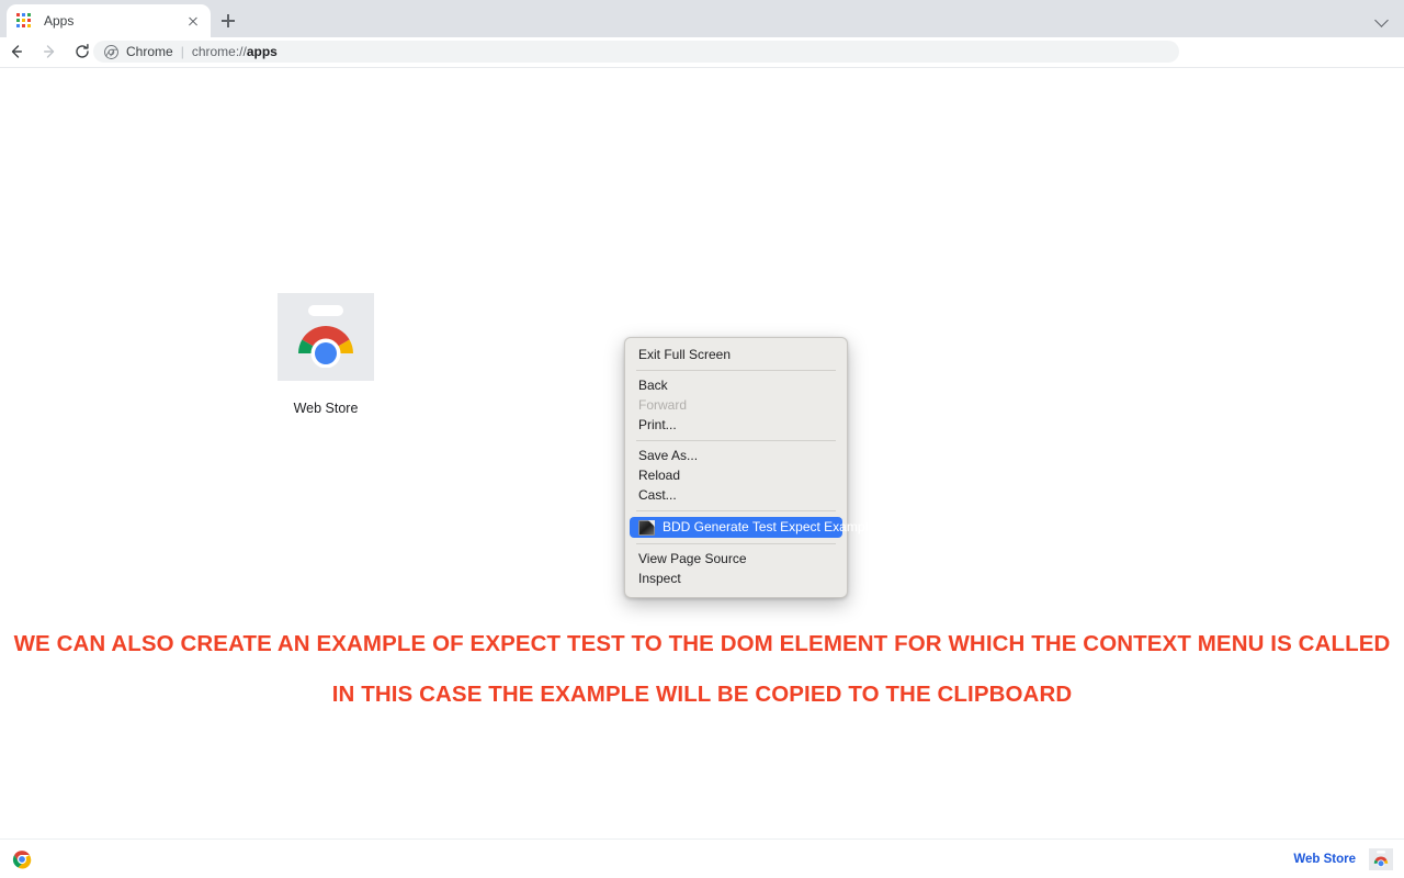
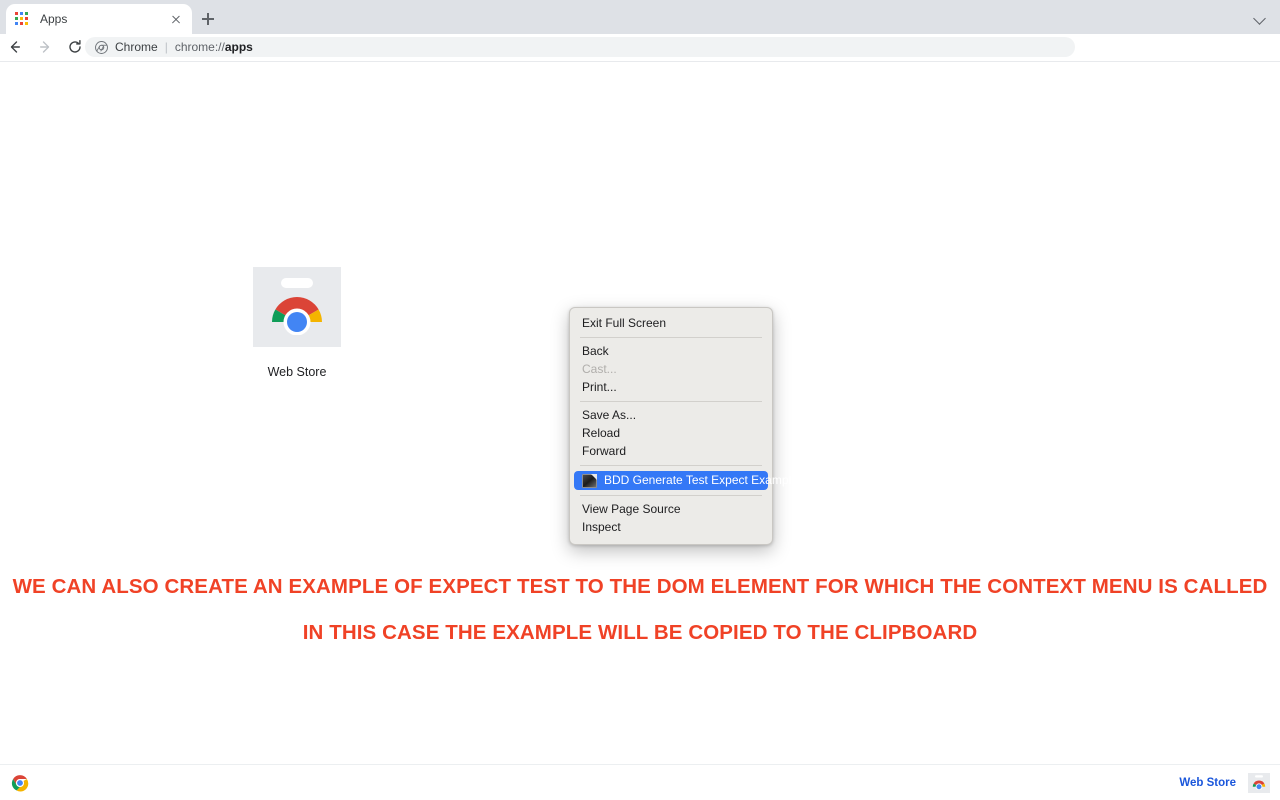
  Apps
  Chrome
  |
  chrome://apps
  Web Store
  WE CAN ALSO CREATE AN EXAMPLE OF EXPECT TEST TO THE DOM ELEMENT FOR WHICH THE CONTEXT MENU IS CALLED
  IN THIS CASE THE EXAMPLE WILL BE COPIED TO THE CLIPBOARD
  Web Store
  Exit Full Screen
  Back
- Forward
+ Cast...
  Print...
  Save As...
  Reload
- Cast...
+ Forward
  BDD Generate Test Expect Example
  View Page Source
  Inspect
